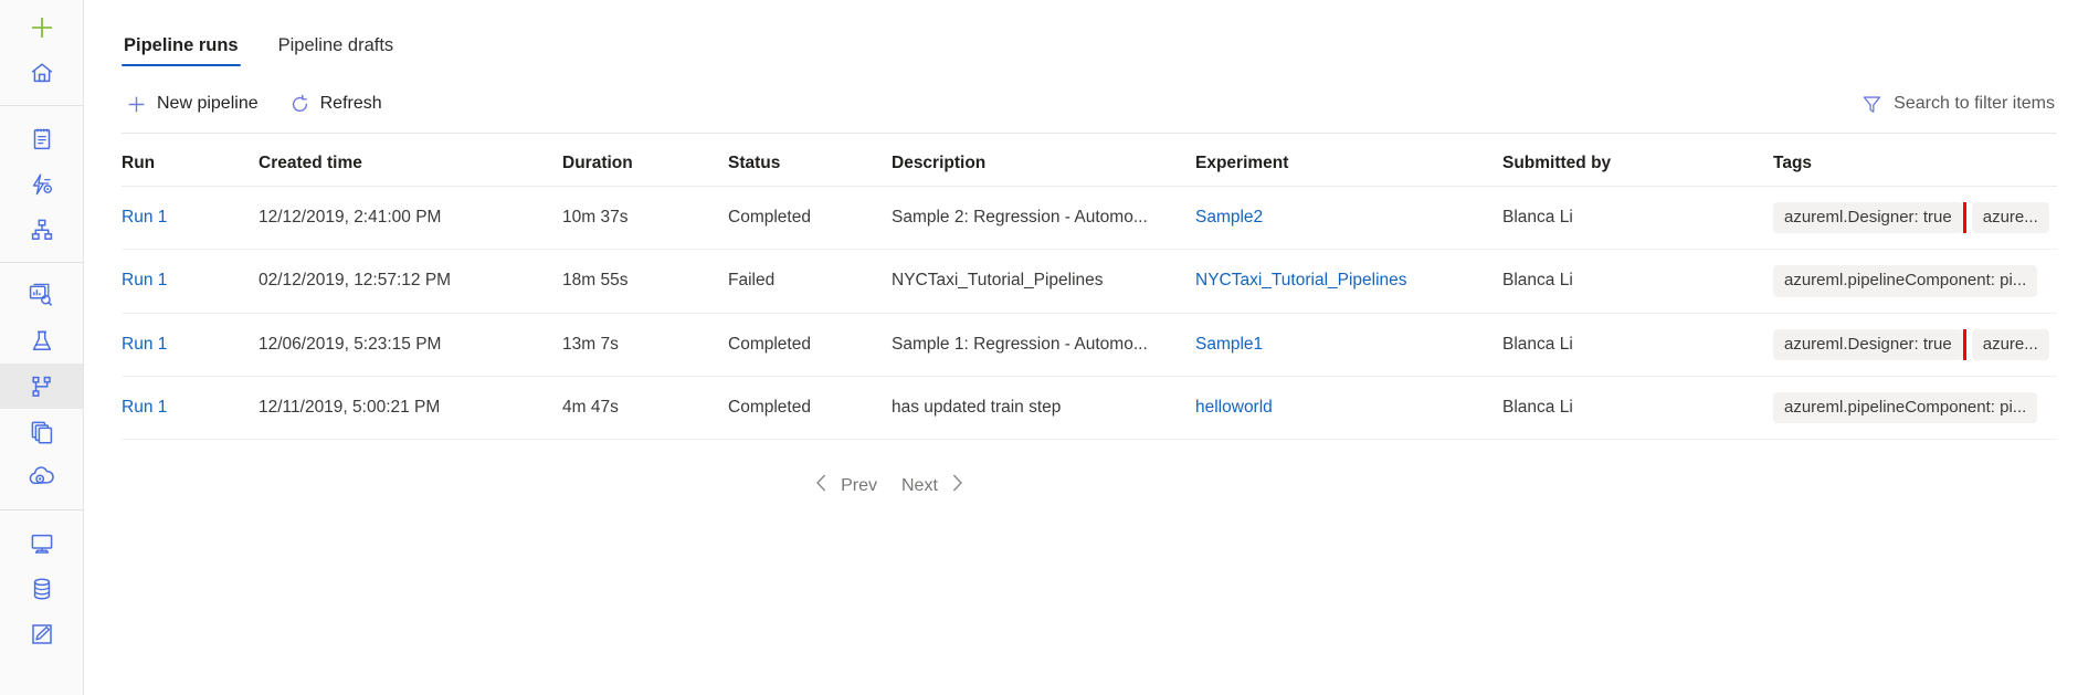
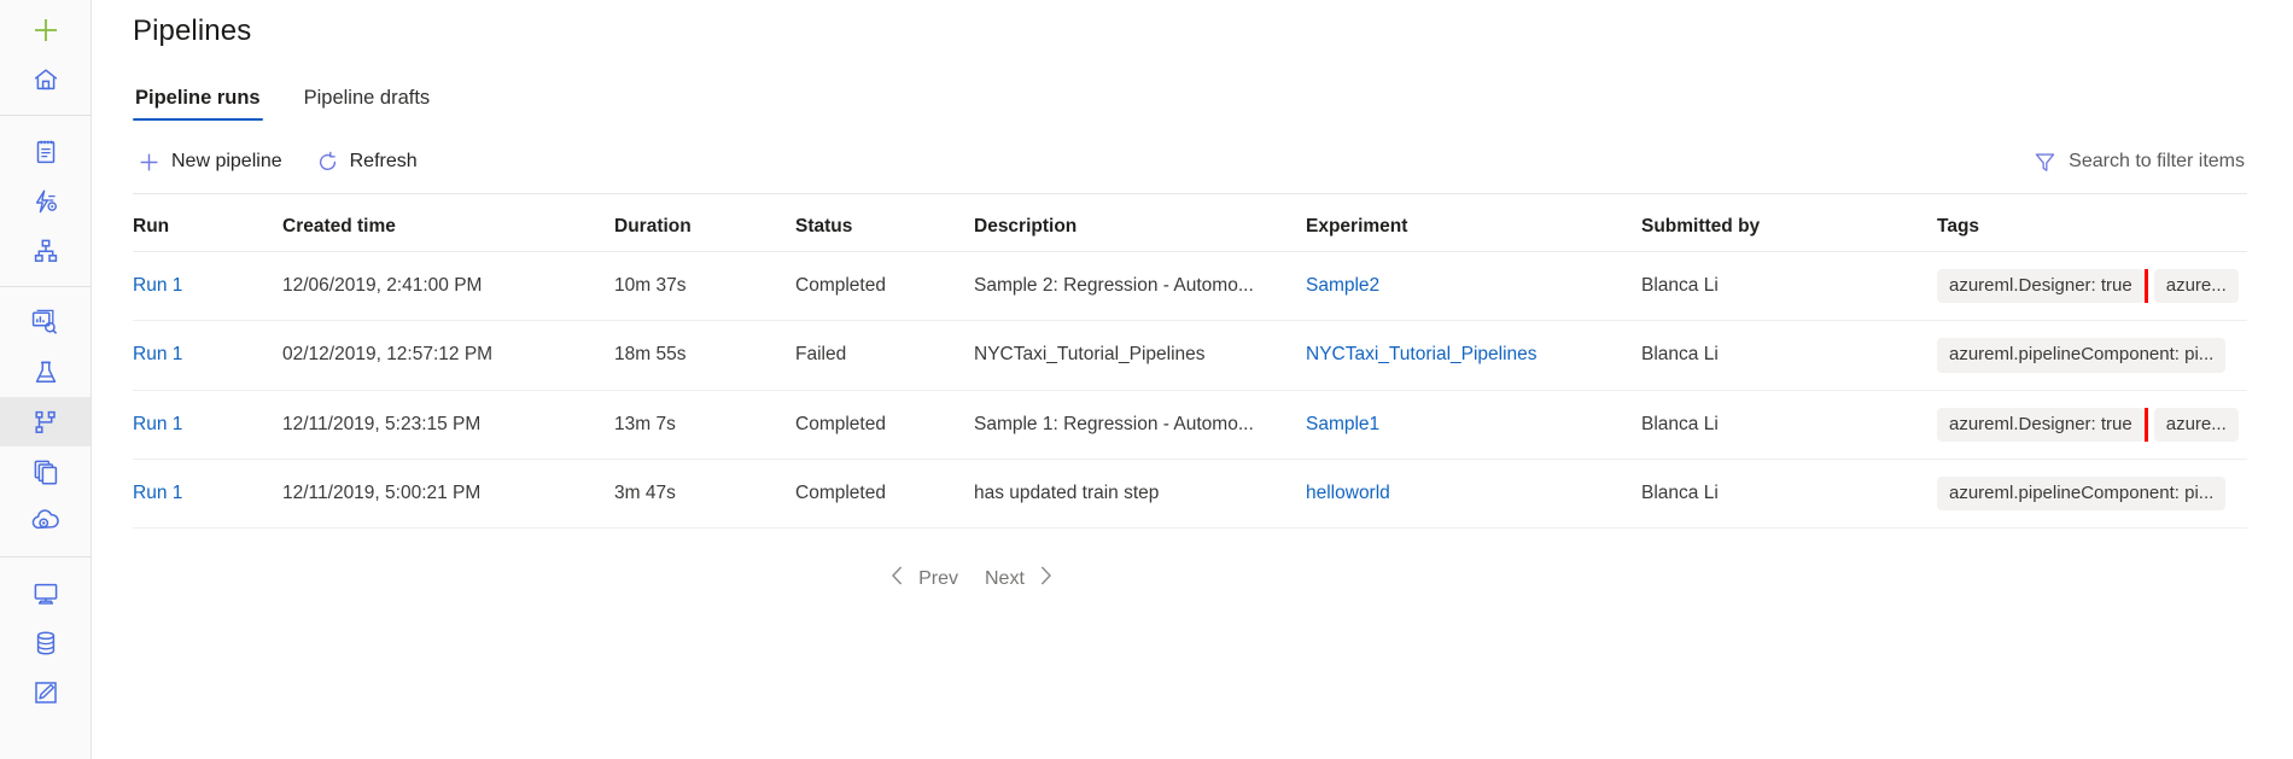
+ Pipelines
  Pipeline runs
  Pipeline drafts
  New pipeline
  Refresh
  Search to filter items
  Run	Created time	Duration	Status	Description	Experiment	Submitted by	Tags
- Run 1	12/12/2019, 2:41:00 PM	10m 37s	Completed	Sample 2: Regression - Automo...	Sample2	Blanca Li	azureml.Designer: true azure...
+ Run 1	12/06/2019, 2:41:00 PM	10m 37s	Completed	Sample 2: Regression - Automo...	Sample2	Blanca Li	azureml.Designer: true azure...
  Run 1	02/12/2019, 12:57:12 PM	18m 55s	Failed	NYCTaxi_Tutorial_Pipelines	NYCTaxi_Tutorial_Pipelines	Blanca Li	azureml.pipelineComponent: pi...
- Run 1	12/06/2019, 5:23:15 PM	13m 7s	Completed	Sample 1: Regression - Automo...	Sample1	Blanca Li	azureml.Designer: true azure...
+ Run 1	12/11/2019, 5:23:15 PM	13m 7s	Completed	Sample 1: Regression - Automo...	Sample1	Blanca Li	azureml.Designer: true azure...
- Run 1	12/11/2019, 5:00:21 PM	4m 47s	Completed	has updated train step	helloworld	Blanca Li	azureml.pipelineComponent: pi...
+ Run 1	12/11/2019, 5:00:21 PM	3m 47s	Completed	has updated train step	helloworld	Blanca Li	azureml.pipelineComponent: pi...
  Prev
  Next
